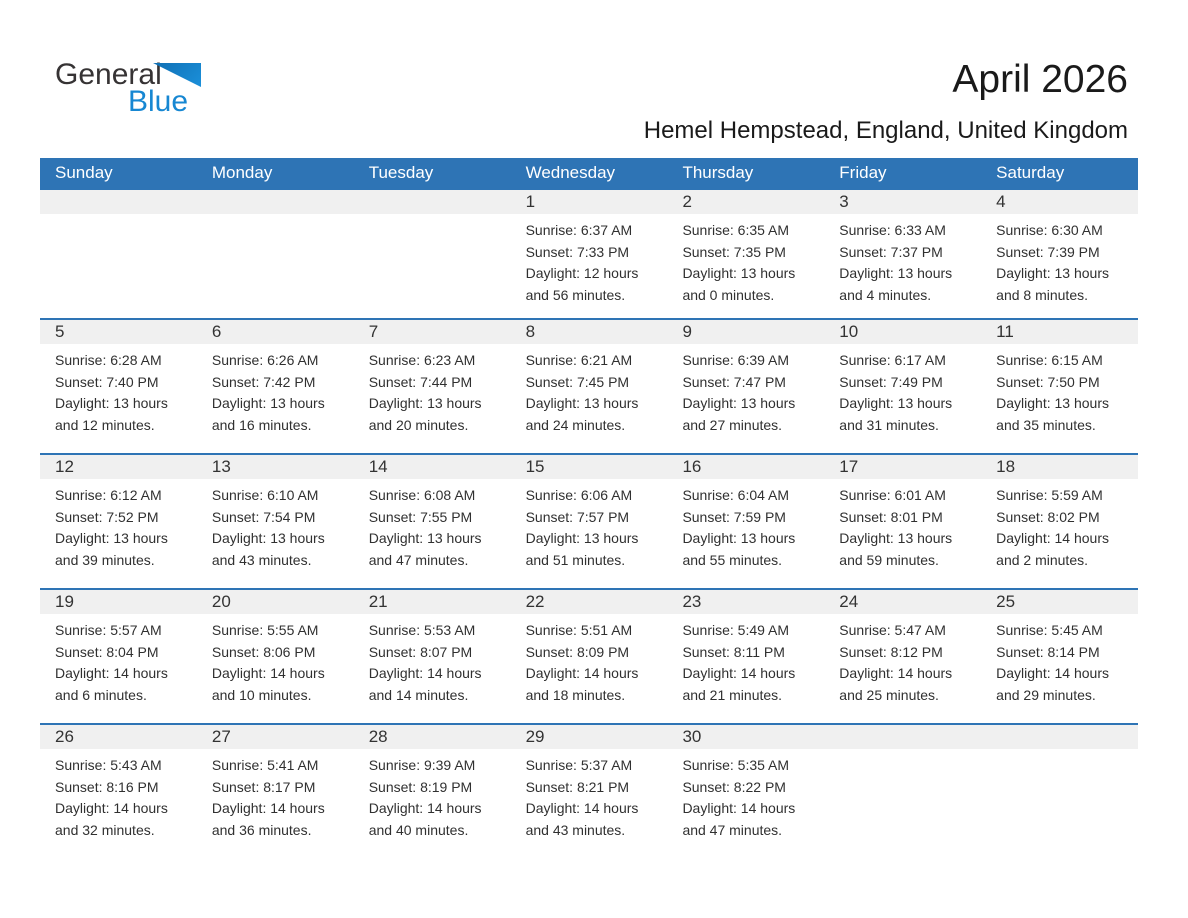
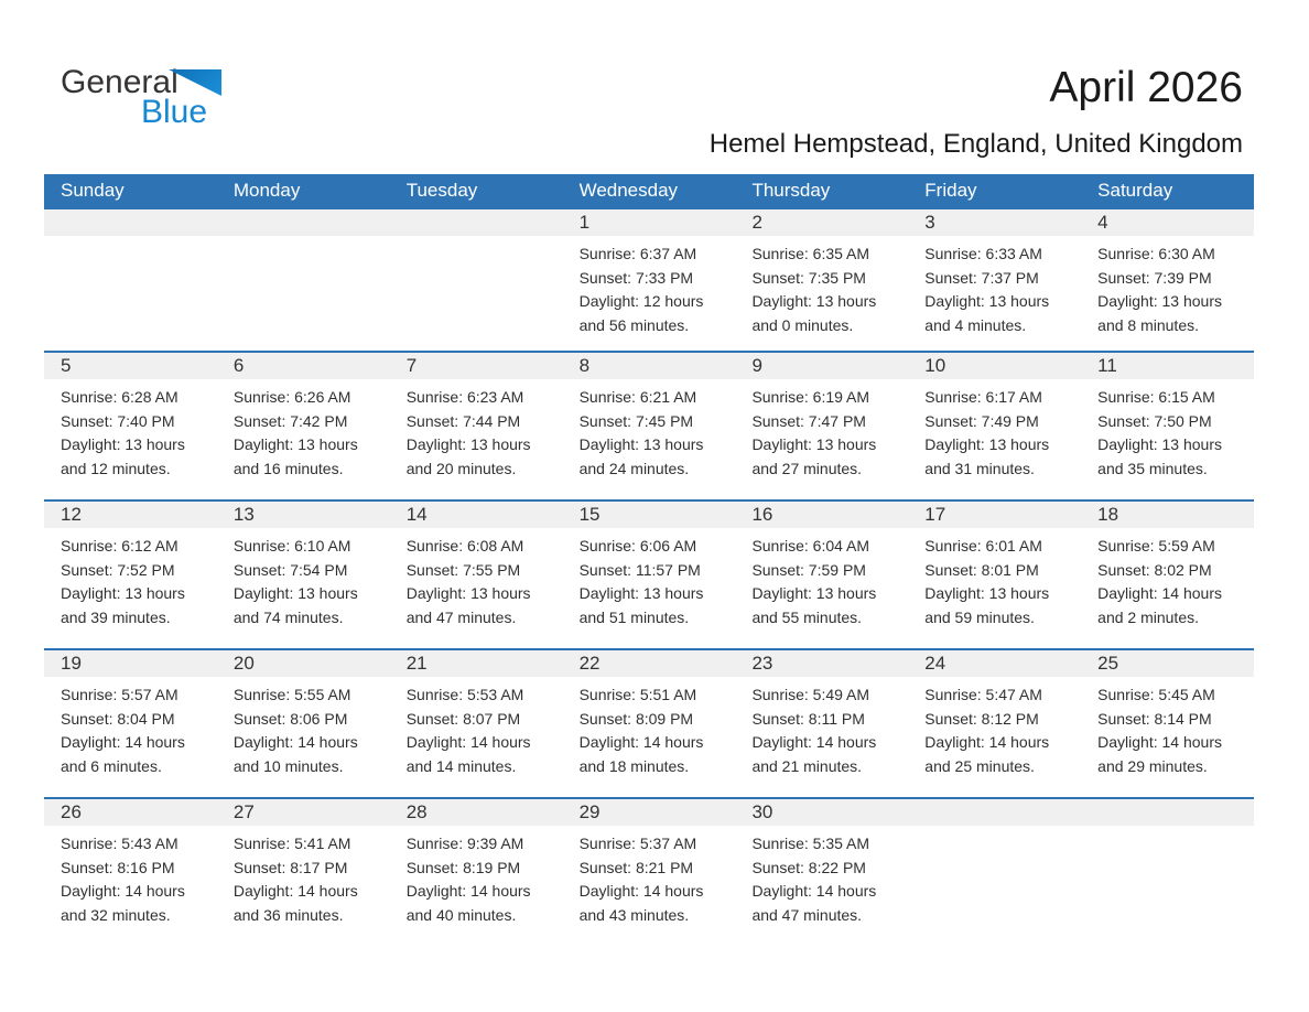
  General
  Blue
  April 2026
  Hemel Hempstead, England, United Kingdom
  Sunday
  Monday
  Tuesday
  Wednesday
  Thursday
  Friday
  Saturday
  1
  Sunrise: 6:37 AM
  Sunset: 7:33 PM
  Daylight: 12 hours and 56 minutes.
  2
  Sunrise: 6:35 AM
  Sunset: 7:35 PM
  Daylight: 13 hours and 0 minutes.
  3
  Sunrise: 6:33 AM
  Sunset: 7:37 PM
  Daylight: 13 hours and 4 minutes.
  4
  Sunrise: 6:30 AM
  Sunset: 7:39 PM
  Daylight: 13 hours and 8 minutes.
  5
  Sunrise: 6:28 AM
  Sunset: 7:40 PM
  Daylight: 13 hours and 12 minutes.
  6
  Sunrise: 6:26 AM
  Sunset: 7:42 PM
  Daylight: 13 hours and 16 minutes.
  7
  Sunrise: 6:23 AM
  Sunset: 7:44 PM
  Daylight: 13 hours and 20 minutes.
  8
  Sunrise: 6:21 AM
  Sunset: 7:45 PM
  Daylight: 13 hours and 24 minutes.
  9
- Sunrise: 6:39 AM
+ Sunrise: 6:19 AM
  Sunset: 7:47 PM
  Daylight: 13 hours and 27 minutes.
  10
  Sunrise: 6:17 AM
  Sunset: 7:49 PM
  Daylight: 13 hours and 31 minutes.
  11
  Sunrise: 6:15 AM
  Sunset: 7:50 PM
  Daylight: 13 hours and 35 minutes.
  12
  Sunrise: 6:12 AM
  Sunset: 7:52 PM
  Daylight: 13 hours and 39 minutes.
  13
  Sunrise: 6:10 AM
  Sunset: 7:54 PM
- Daylight: 13 hours and 43 minutes.
+ Daylight: 13 hours and 74 minutes.
  14
  Sunrise: 6:08 AM
  Sunset: 7:55 PM
  Daylight: 13 hours and 47 minutes.
  15
  Sunrise: 6:06 AM
- Sunset: 7:57 PM
+ Sunset: 11:57 PM
  Daylight: 13 hours and 51 minutes.
  16
  Sunrise: 6:04 AM
  Sunset: 7:59 PM
  Daylight: 13 hours and 55 minutes.
  17
  Sunrise: 6:01 AM
  Sunset: 8:01 PM
  Daylight: 13 hours and 59 minutes.
  18
  Sunrise: 5:59 AM
  Sunset: 8:02 PM
  Daylight: 14 hours and 2 minutes.
  19
  Sunrise: 5:57 AM
  Sunset: 8:04 PM
  Daylight: 14 hours and 6 minutes.
  20
  Sunrise: 5:55 AM
  Sunset: 8:06 PM
  Daylight: 14 hours and 10 minutes.
  21
  Sunrise: 5:53 AM
  Sunset: 8:07 PM
  Daylight: 14 hours and 14 minutes.
  22
  Sunrise: 5:51 AM
  Sunset: 8:09 PM
  Daylight: 14 hours and 18 minutes.
  23
  Sunrise: 5:49 AM
  Sunset: 8:11 PM
  Daylight: 14 hours and 21 minutes.
  24
  Sunrise: 5:47 AM
  Sunset: 8:12 PM
  Daylight: 14 hours and 25 minutes.
  25
  Sunrise: 5:45 AM
  Sunset: 8:14 PM
  Daylight: 14 hours and 29 minutes.
  26
  Sunrise: 5:43 AM
  Sunset: 8:16 PM
  Daylight: 14 hours and 32 minutes.
  27
  Sunrise: 5:41 AM
  Sunset: 8:17 PM
  Daylight: 14 hours and 36 minutes.
  28
  Sunrise: 9:39 AM
  Sunset: 8:19 PM
  Daylight: 14 hours and 40 minutes.
  29
  Sunrise: 5:37 AM
  Sunset: 8:21 PM
  Daylight: 14 hours and 43 minutes.
  30
  Sunrise: 5:35 AM
  Sunset: 8:22 PM
  Daylight: 14 hours and 47 minutes.
